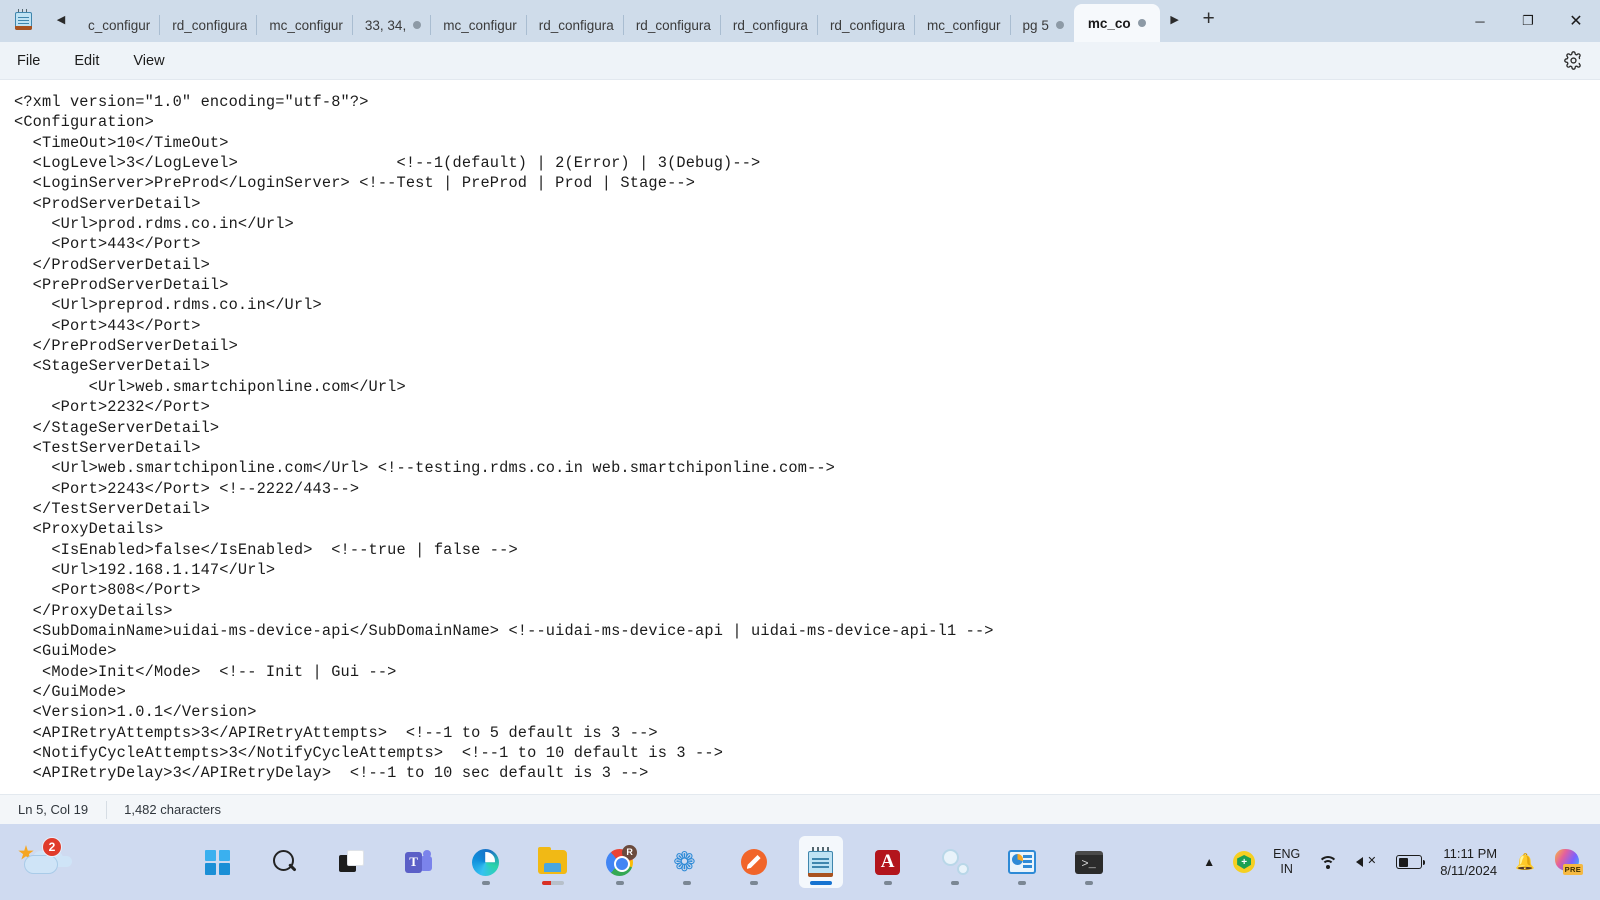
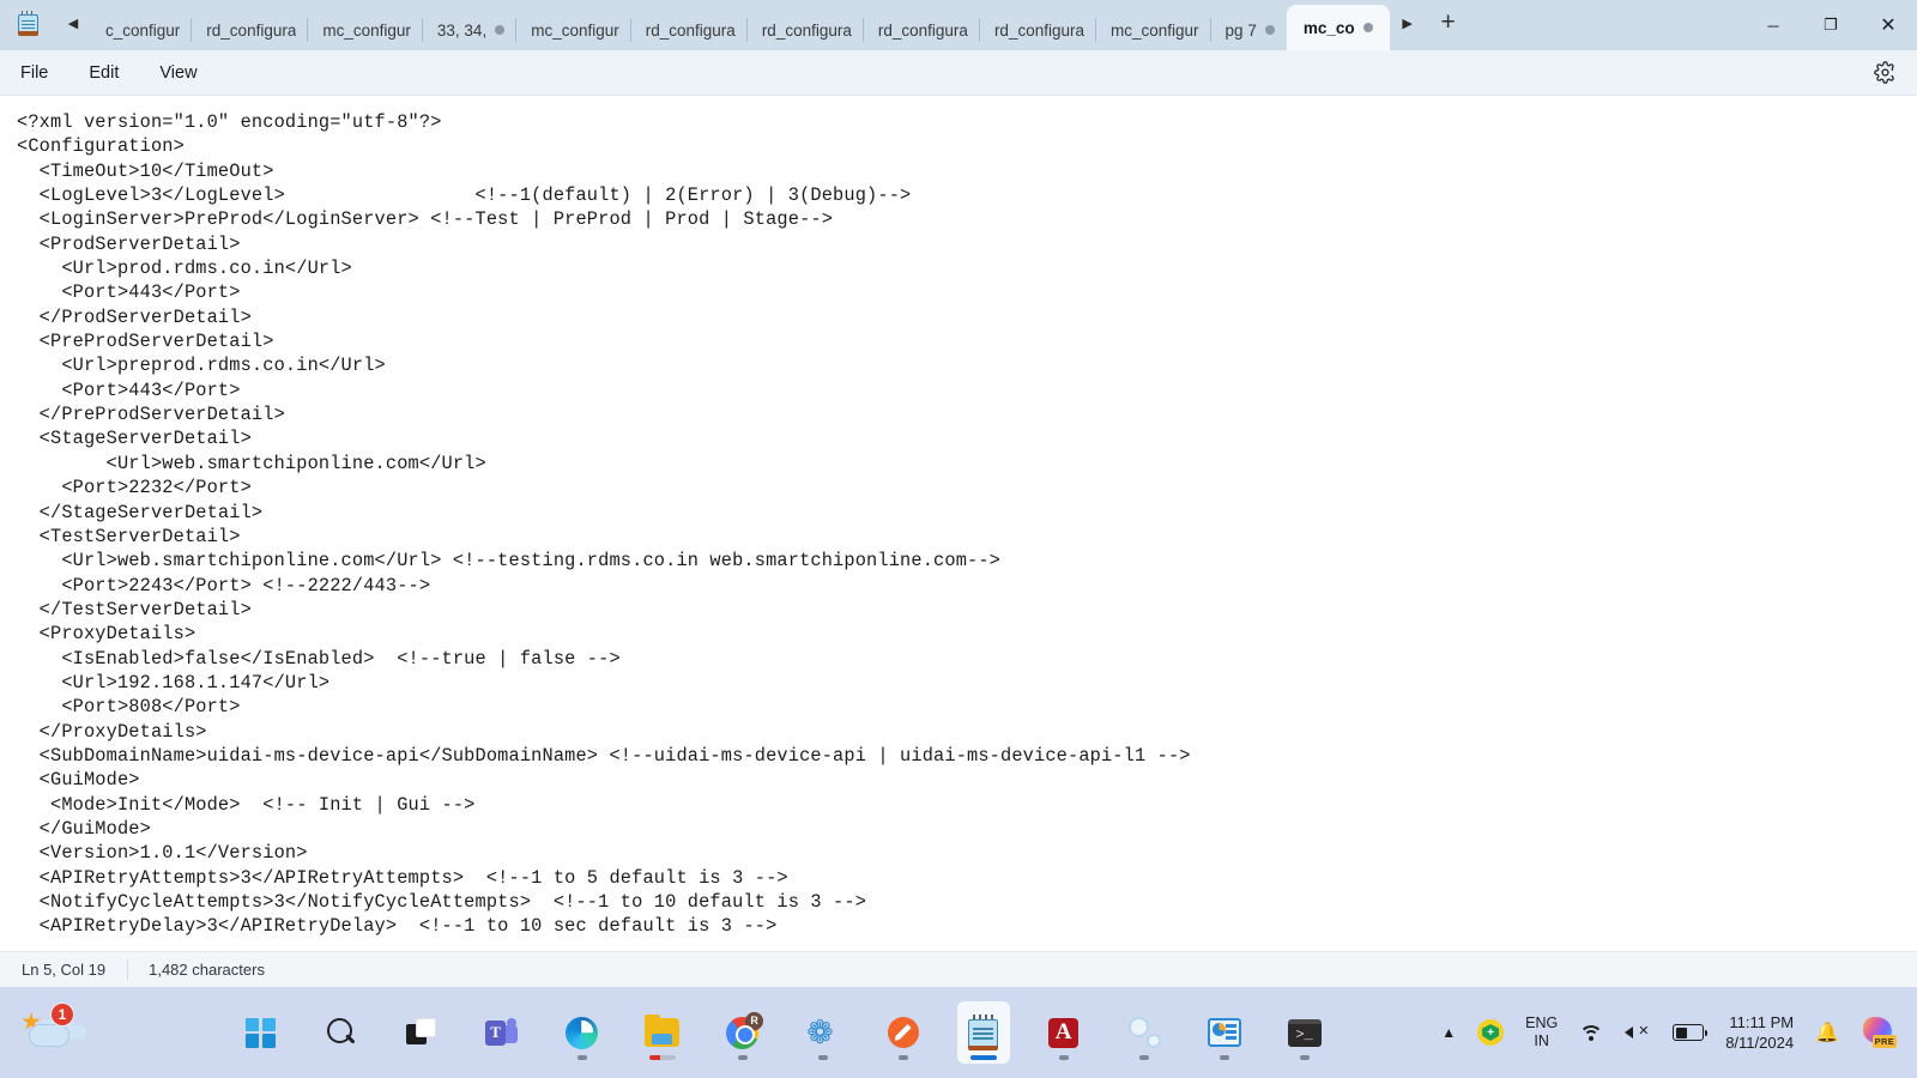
  ◀
  c_configur
  rd_configura
  mc_configur
  33, 34,
  mc_configur
  rd_configura
  rd_configura
  rd_configura
  rd_configura
  mc_configur
- pg 5
+ pg 7
  mc_co
  ▶
  +
  ─
  ❐
  ✕
  File
  Edit
  View
  <?xml version="1.0" encoding="utf-8"?>
  <Configuration>
  <TimeOut>10</TimeOut>
  <LogLevel>3</LogLevel> <!--1(default) | 2(Error) | 3(Debug)-->
  <LoginServer>PreProd</LoginServer> <!--Test | PreProd | Prod | Stage-->
  <ProdServerDetail>
  <Url>prod.rdms.co.in</Url>
  <Port>443</Port>
  </ProdServerDetail>
  <PreProdServerDetail>
  <Url>preprod.rdms.co.in</Url>
  <Port>443</Port>
  </PreProdServerDetail>
  <StageServerDetail>
  <Url>web.smartchiponline.com</Url>
  <Port>2232</Port>
  </StageServerDetail>
  <TestServerDetail>
  <Url>web.smartchiponline.com</Url> <!--testing.rdms.co.in web.smartchiponline.com-->
  <Port>2243</Port> <!--2222/443-->
  </TestServerDetail>
  <ProxyDetails>
  <IsEnabled>false</IsEnabled> <!--true | false -->
  <Url>192.168.1.147</Url>
  <Port>808</Port>
  </ProxyDetails>
  <SubDomainName>uidai-ms-device-api</SubDomainName> <!--uidai-ms-device-api | uidai-ms-device-api-l1 -->
  <GuiMode>
  <Mode>Init</Mode> <!-- Init | Gui -->
  </GuiMode>
  <Version>1.0.1</Version>
  <APIRetryAttempts>3</APIRetryAttempts> <!--1 to 5 default is 3 -->
  <NotifyCycleAttempts>3</NotifyCycleAttempts> <!--1 to 10 default is 3 -->
  <APIRetryDelay>3</APIRetryDelay> <!--1 to 10 sec default is 3 -->
  Ln 5, Col 19
  1,482 characters
- 2
+ 1
  T
  R
  ❁
  A
  >_
  ▲
  +
  ENG
  IN
  ✕
  11:11 PM
  8/11/2024
  🔔
  PRE
